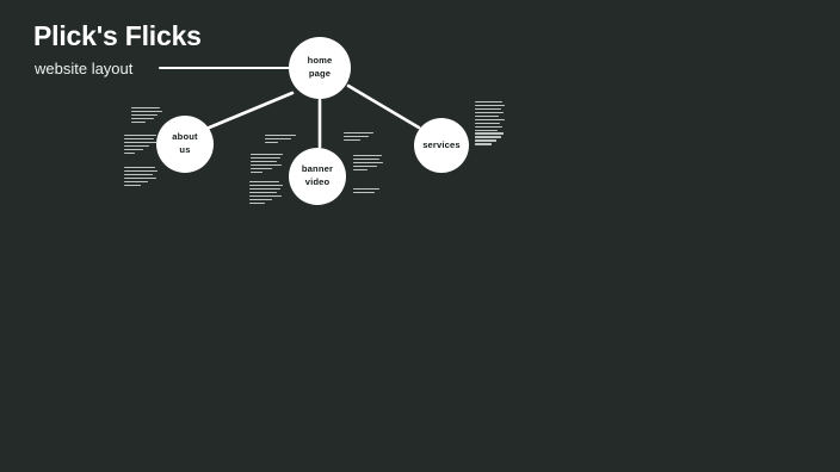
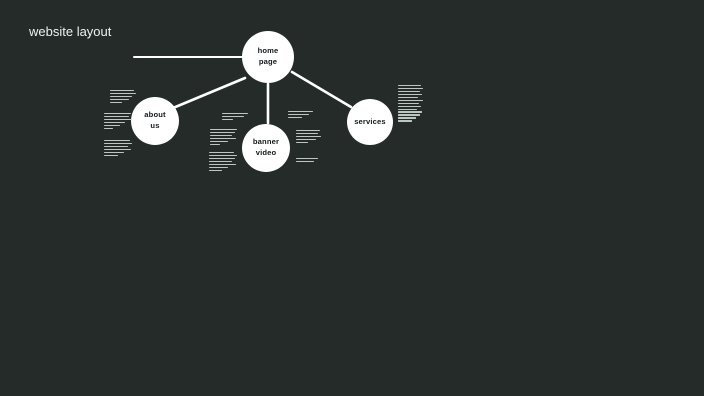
- Plick's Flicks
  website layout
  home
  page
  about
  us
  banner
  video
  services
